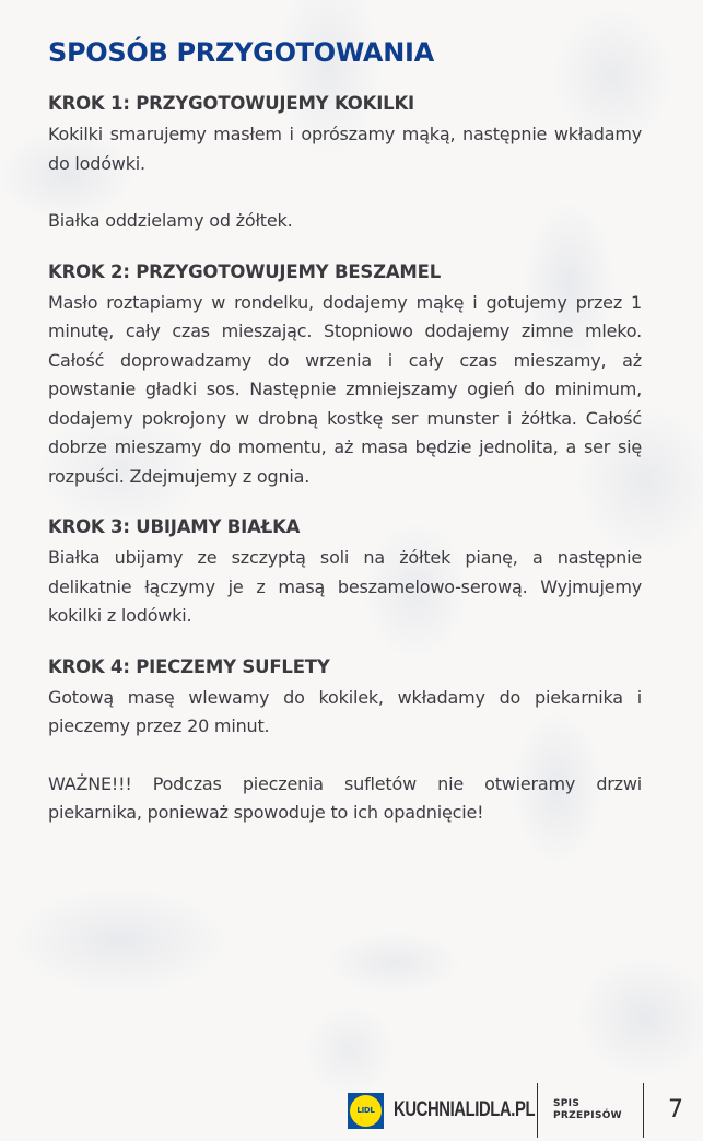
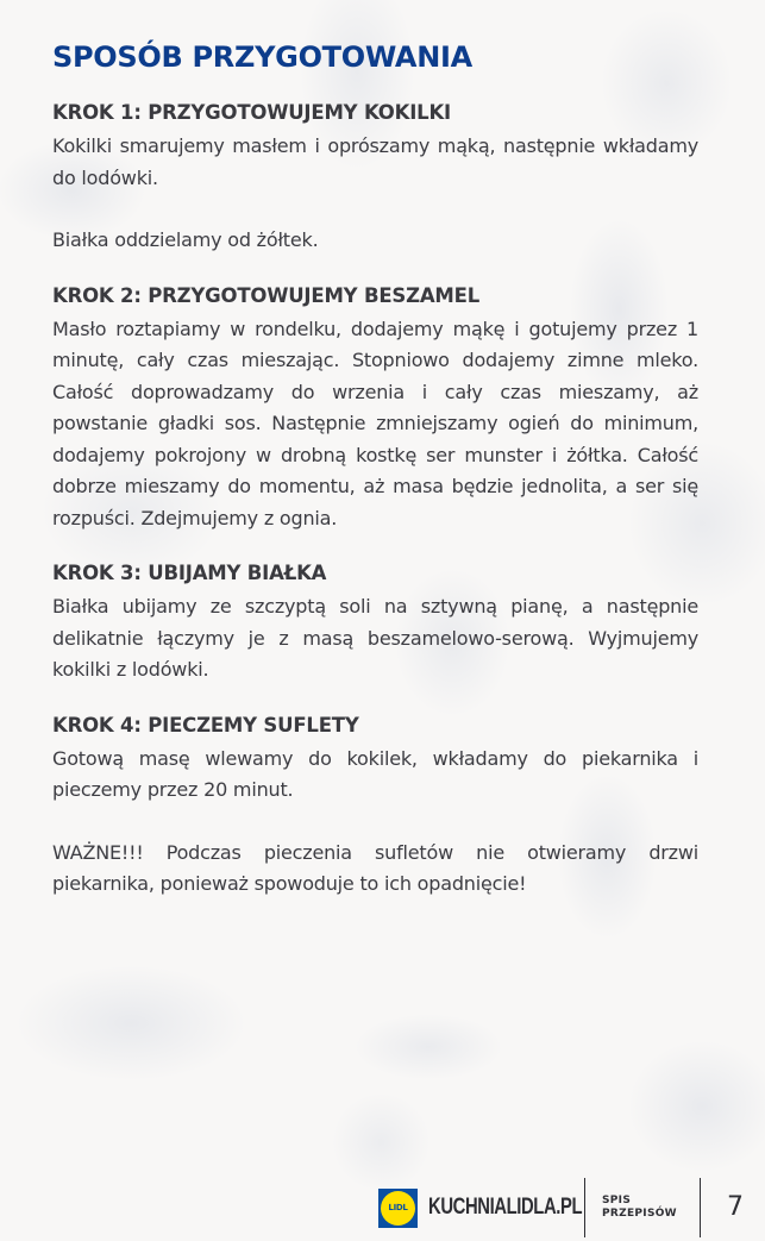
  SPOSÓB PRZYGOTOWANIA
  KROK 1: PRZYGOTOWUJEMY KOKILKI
  Kokilki smarujemy masłem i oprószamy mąką, następnie wkładamy do lodówki.
  Białka oddzielamy od żółtek.
  KROK 2: PRZYGOTOWUJEMY BESZAMEL
  Masło roztapiamy w rondelku, dodajemy mąkę i gotujemy przez 1 minutę, cały czas mieszając. Stopniowo dodajemy zimne mleko. Całość doprowadzamy do wrzenia i cały czas mieszamy, aż powstanie gładki sos. Następnie zmniejszamy ogień do minimum, dodajemy pokrojony w drobną kostkę ser munster i żółtka. Całość dobrze mieszamy do momentu, aż masa będzie jednolita, a ser się rozpuści. Zdejmujemy z ognia.
  KROK 3: UBIJAMY BIAŁKA
- Białka ubijamy ze szczyptą soli na żółtek pianę, a następnie delikatnie łączymy je z masą beszamelowo-serową. Wyjmujemy kokilki z lodówki.
+ Białka ubijamy ze szczyptą soli na sztywną pianę, a następnie delikatnie łączymy je z masą beszamelowo-serową. Wyjmujemy kokilki z lodówki.
  KROK 4: PIECZEMY SUFLETY
  Gotową masę wlewamy do kokilek, wkładamy do piekarnika i pieczemy przez 20 minut.
  WAŻNE!!! Podczas pieczenia sufletów nie otwieramy drzwi piekarnika, ponieważ spowoduje to ich opadnięcie!
  LIDL
  KUCHNIALIDLA.PL
  SPIS
  PRZEPISÓW
  7
